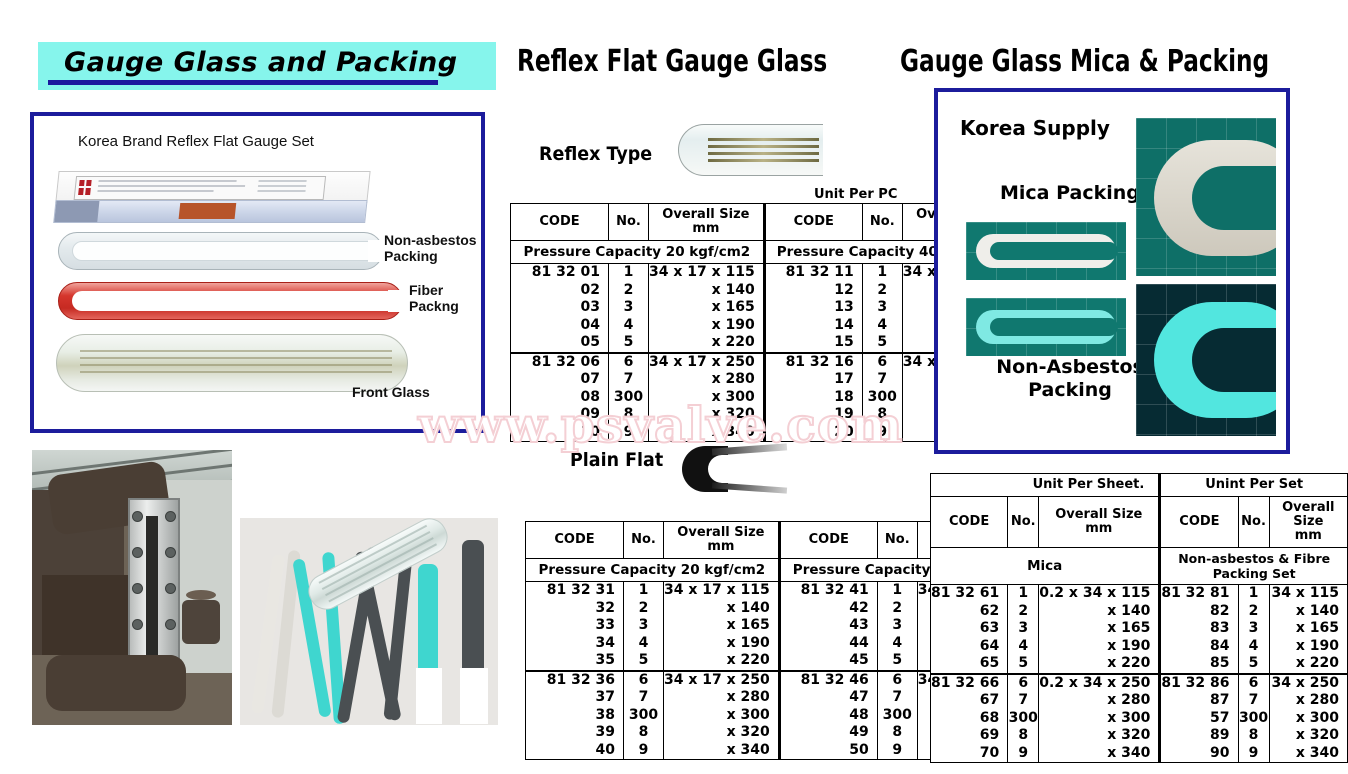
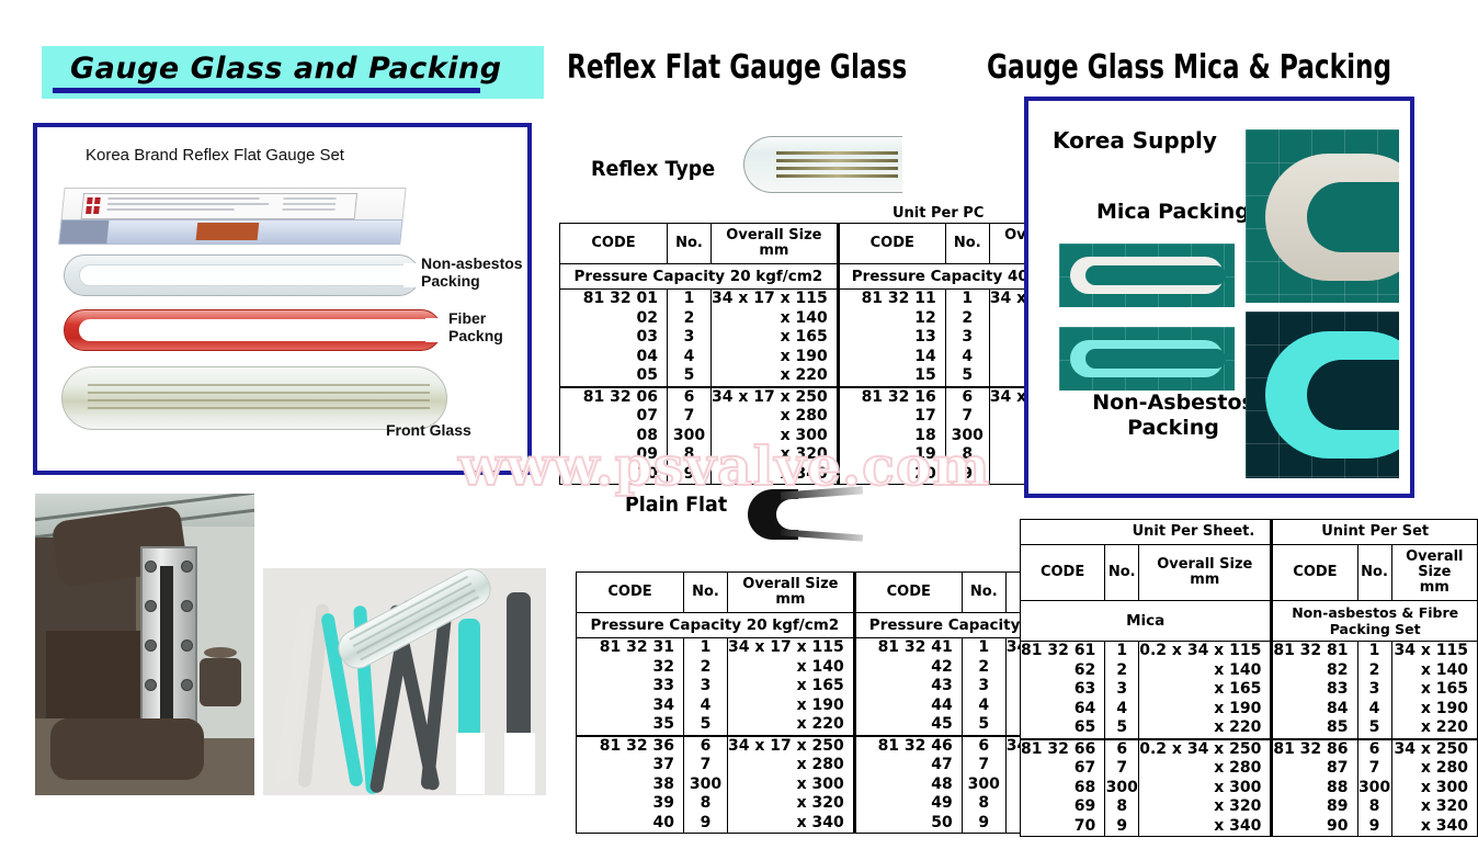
  Gauge Glass and Packing
  Korea Brand Reflex Flat Gauge Set
  Non-asbestos
  Packing
  Fiber
  Packng
  Front Glass
  Reflex Flat Gauge Glass
  Reflex Type
  Unit Per PC
  CODE	No.	Overall Size mm	CODE	No.	Ov
  Pressure Capacity 20 kgf/cm2	Pressure Capacity 4
  81 32 0102030405	12345	34 x 17 x 115x 140x 165x 190x 220	81 32 1112131415	12345	34 x
  81 32 0607080910	6730089	34 x 17 x 250x 280x 300x 320x 340	81 32 1617181920	6730089	34 x
  Plain Flat
  Pressure Capacity 20 kgf/cm2	Pressure Capacity
  81 32 3132333435	12345	34 x 17 x 115x 140x 165x 190x 220	81 32 4142434445	12345	3
  81 32 3637383940	6730089	34 x 17 x 250x 280x 300x 320x 340	81 32 4647484950	6730089	3
  Gauge Glass Mica & Packing
  Korea Supply
  Mica Packing
  Non-Asbesto
  Packing
  Unit Per Sheet.	Unint Per Set
  CODE	No.	Overall Size mm	CODE	No.	Overall Size mm
  Mica	Non-asbestos & Fibre Packing Set
  81 32 6162636465	12345	0.2 x 34 x 115x 140x 165x 190x 220	81 32 8182838485	12345	34 x 115x 140x 165x 190x 220
- 81 32 6667686970	6730089	0.2 x 34 x 250x 280x 300x 320x 340	81 32 8687578990	6730089	34 x 250x 280x 300x 320x 340
+ 81 32 6667686970	6730089	0.2 x 34 x 250x 280x 300x 320x 340	81 32 8687888990	6730089	34 x 250x 280x 300x 320x 340
  www.psvalve.com
